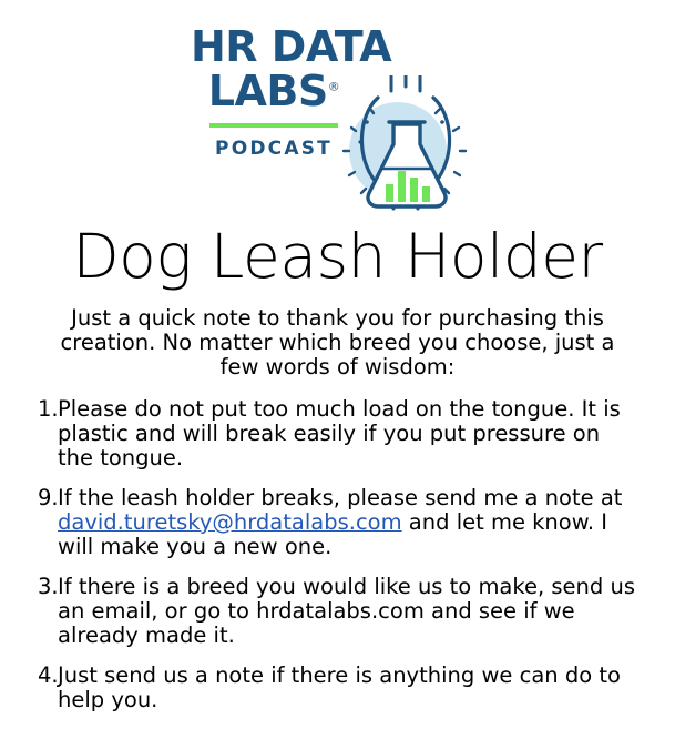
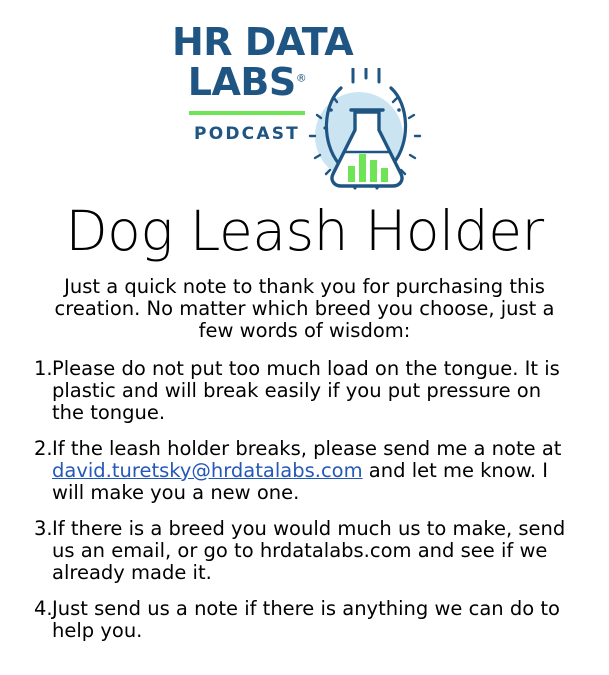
  HR DATA
  LABS®
  PODCAST
  Dog Leash Holder
  Just a quick note to thank you for purchasing this creation. No matter which breed you choose, just a few words of wisdom:
  1.
  Please do not put too much load on the tongue. It is plastic and will break easily if you put pressure on the tongue.
- 9.
+ 2.
  If the leash holder breaks, please send me a note at david.turetsky@hrdatalabs.com and let me know. I will make you a new one.
  3.
- If there is a breed you would like us to make, send us an email, or go to hrdatalabs.com and see if we already made it.
+ If there is a breed you would much us to make, send us an email, or go to hrdatalabs.com and see if we already made it.
  4.
  Just send us a note if there is anything we can do to help you.
